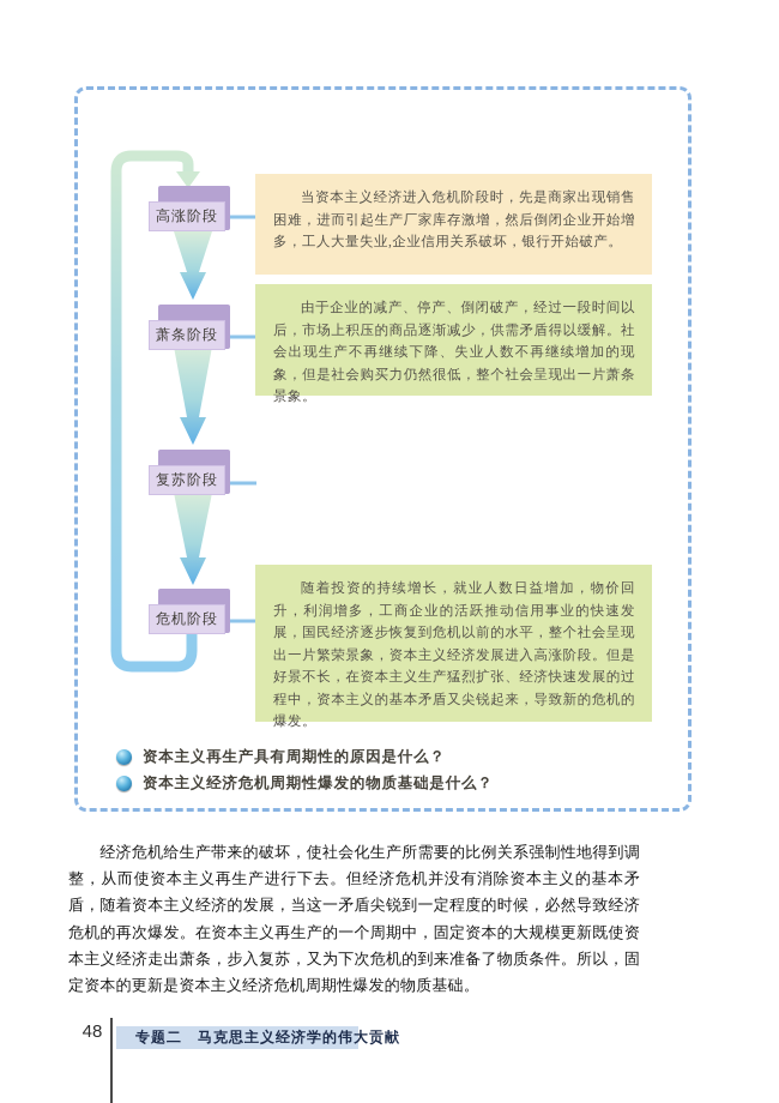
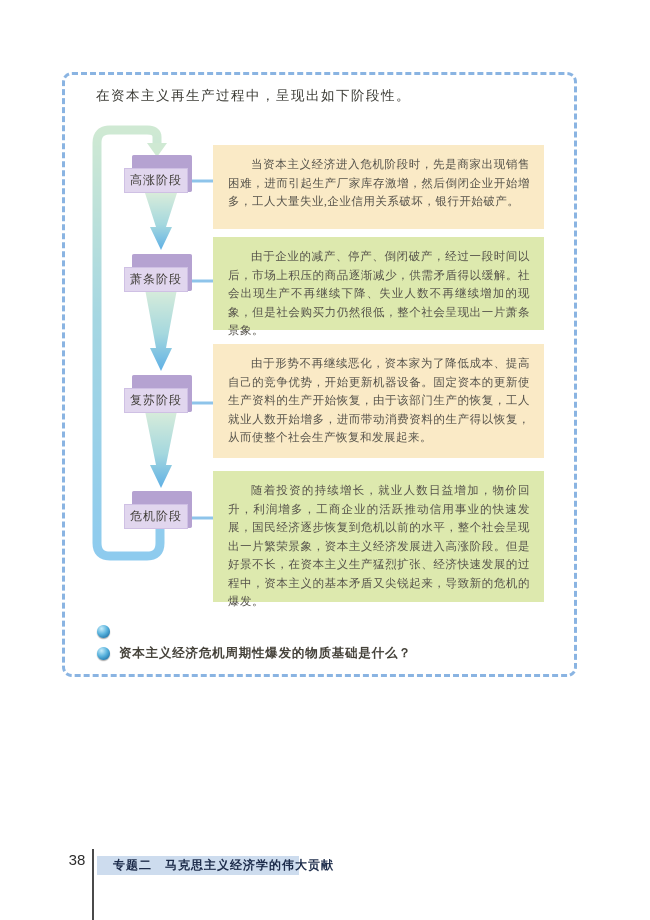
+ 在资本主义再生产过程中，呈现出如下阶段性。
  高涨阶段
  萧条阶段
  复苏阶段
  危机阶段
  当资本主义经济进入危机阶段时，先是商家出现销售困难，进而引起生产厂家库存激增，然后倒闭企业开始增多，工人大量失业,企业信用关系破坏，银行开始破产。
  由于企业的减产、停产、倒闭破产，经过一段时间以后，市场上积压的商品逐渐减少，供需矛盾得以缓解。社会出现生产不再继续下降、失业人数不再继续增加的现象，但是社会购买力仍然很低，整个社会呈现出一片萧条景象。
+ 由于形势不再继续恶化，资本家为了降低成本、提高自己的竞争优势，开始更新机器设备。固定资本的更新使生产资料的生产开始恢复，由于该部门生产的恢复，工人就业人数开始增多，进而带动消费资料的生产得以恢复，从而使整个社会生产恢复和发展起来。
  随着投资的持续增长，就业人数日益增加，物价回升，利润增多，工商企业的活跃推动信用事业的快速发展，国民经济逐步恢复到危机以前的水平，整个社会呈现出一片繁荣景象，资本主义经济发展进入高涨阶段。但是好景不长，在资本主义生产猛烈扩张、经济快速发展的过程中，资本主义的基本矛盾又尖锐起来，导致新的危机的爆发。
- 资本主义再生产具有周期性的原因是什么？
  资本主义经济危机周期性爆发的物质基础是什么？
- 经济危机给生产带来的破坏，使社会化生产所需要的比例关系强制性地得到调整，从而使资本主义再生产进行下去。但经济危机并没有消除资本主义的基本矛盾，随着资本主义经济的发展，当这一矛盾尖锐到一定程度的时候，必然导致经济危机的再次爆发。在资本主义再生产的一个周期中，固定资本的大规模更新既使资本主义经济走出萧条，步入复苏，又为下次危机的到来准备了物质条件。所以，固定资本的更新是资本主义经济危机周期性爆发的物质基础。
- 48
+ 38
  专题二 马克思主义经济学的伟大贡献
